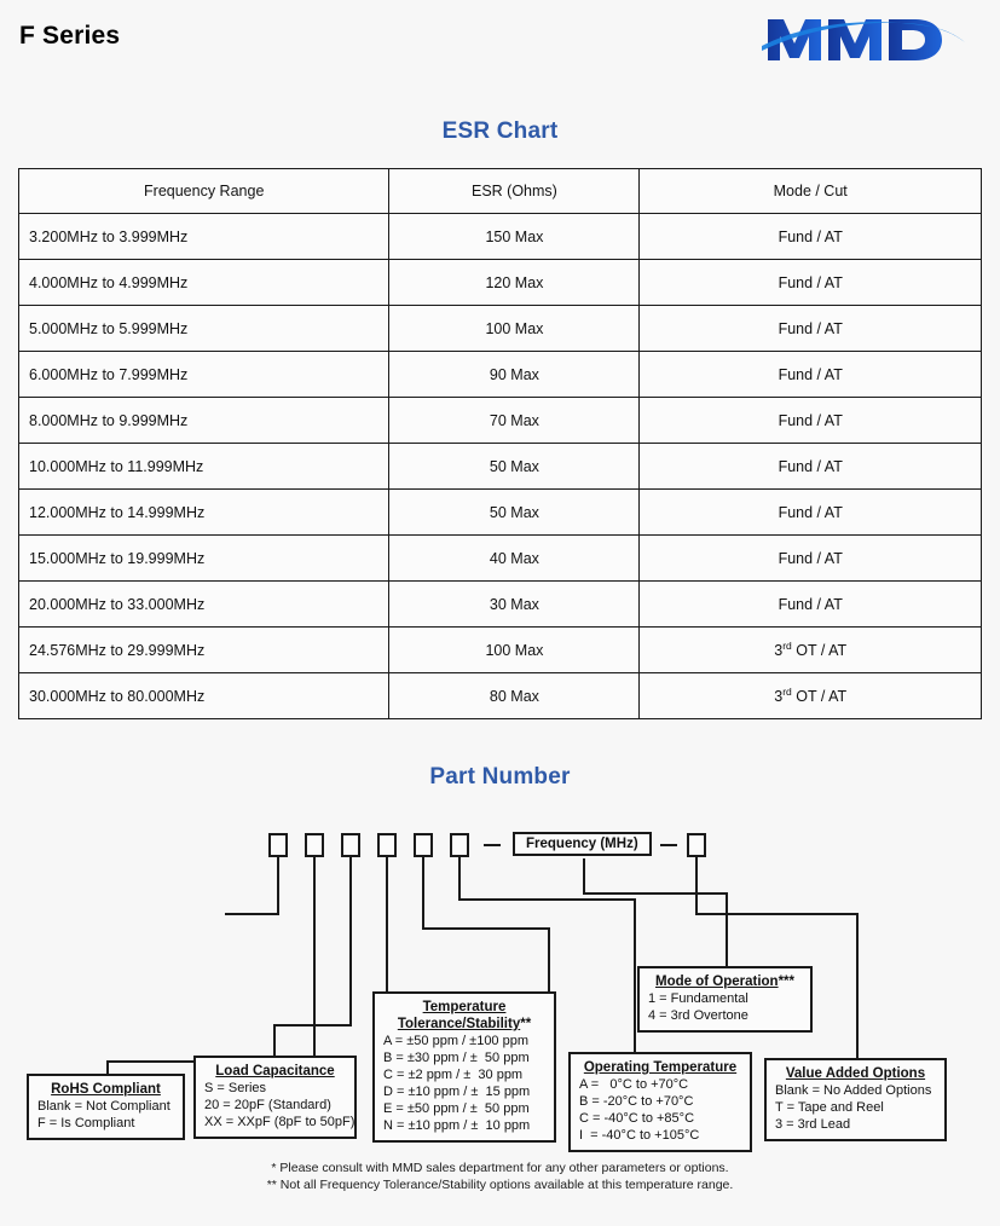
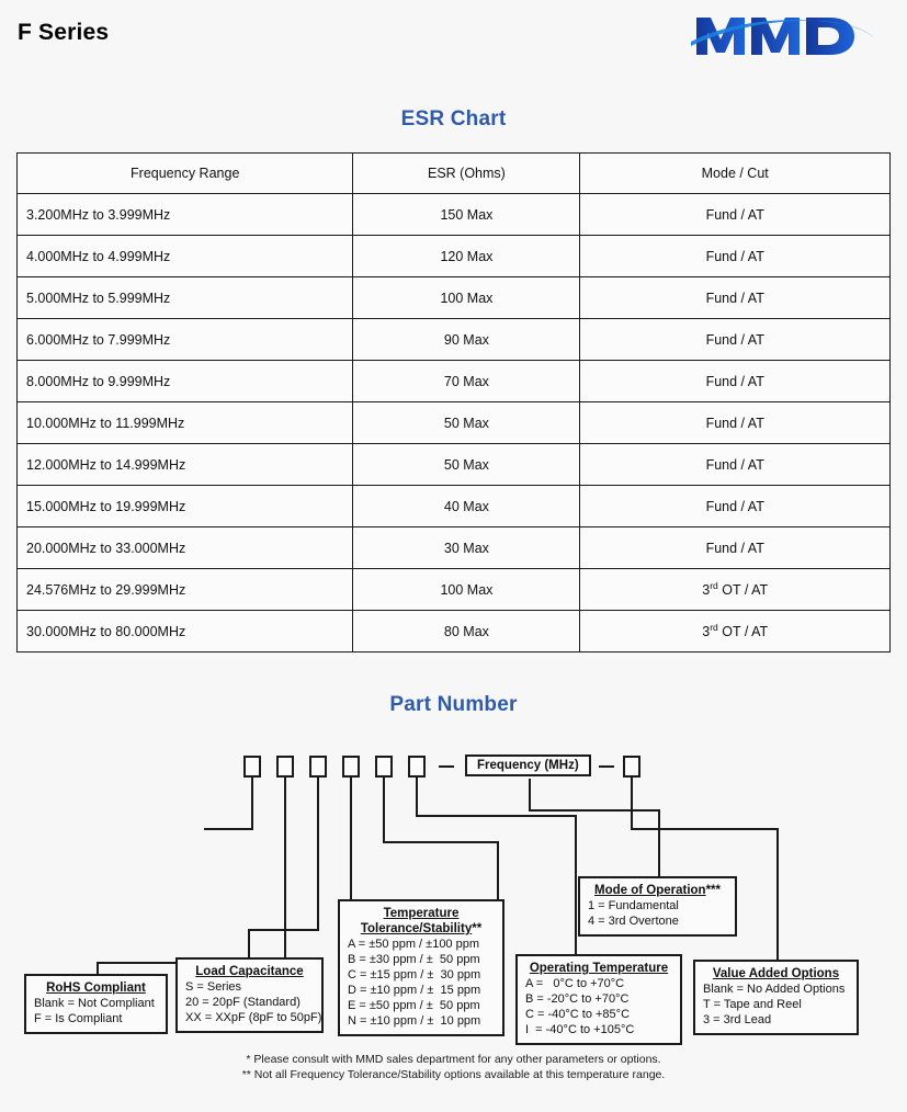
  F Series
  ESR Chart
  Frequency Range	ESR (Ohms)	Mode / Cut
  3.200MHz to 3.999MHz	150 Max	Fund / AT
  4.000MHz to 4.999MHz	120 Max	Fund / AT
  5.000MHz to 5.999MHz	100 Max	Fund / AT
  6.000MHz to 7.999MHz	90 Max	Fund / AT
  8.000MHz to 9.999MHz	70 Max	Fund / AT
  10.000MHz to 11.999MHz	50 Max	Fund / AT
  12.000MHz to 14.999MHz	50 Max	Fund / AT
  15.000MHz to 19.999MHz	40 Max	Fund / AT
  20.000MHz to 33.000MHz	30 Max	Fund / AT
  24.576MHz to 29.999MHz	100 Max	3rd OT / AT
  30.000MHz to 80.000MHz	80 Max	3rd OT / AT
  Part Number
  Frequency (MHz)
  RoHS Compliant
  Blank = Not Compliant
  F = Is Compliant
  Load Capacitance
  S = Series
  20 = 20pF (Standard)
  XX = XXpF (8pF to 50pF)
  Temperature
  Tolerance/Stability**
  A = ±50 ppm / ±100 ppm
  B = ±30 ppm / ± 50 ppm
- C = ±2 ppm / ± 30 ppm
+ C = ±15 ppm / ± 30 ppm
  D = ±10 ppm / ± 15 ppm
  E = ±50 ppm / ± 50 ppm
  N = ±10 ppm / ± 10 ppm
  Operating Temperature
  A = 0°C to +70°C
  B = -20°C to +70°C
  C = -40°C to +85°C
  I = -40°C to +105°C
  Mode of Operation***
  1 = Fundamental
  4 = 3rd Overtone
  Value Added Options
  Blank = No Added Options
  T = Tape and Reel
  3 = 3rd Lead
  * Please consult with MMD sales department for any other parameters or options.
  ** Not all Frequency Tolerance/Stability options available at this temperature range.
